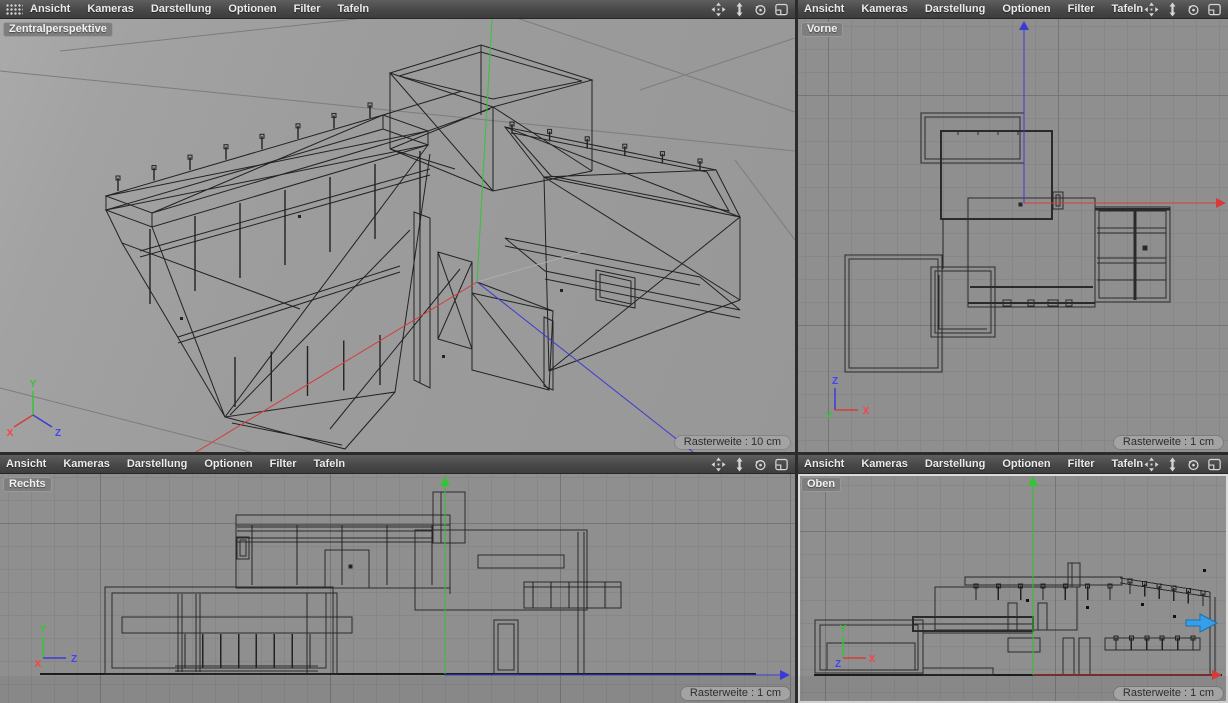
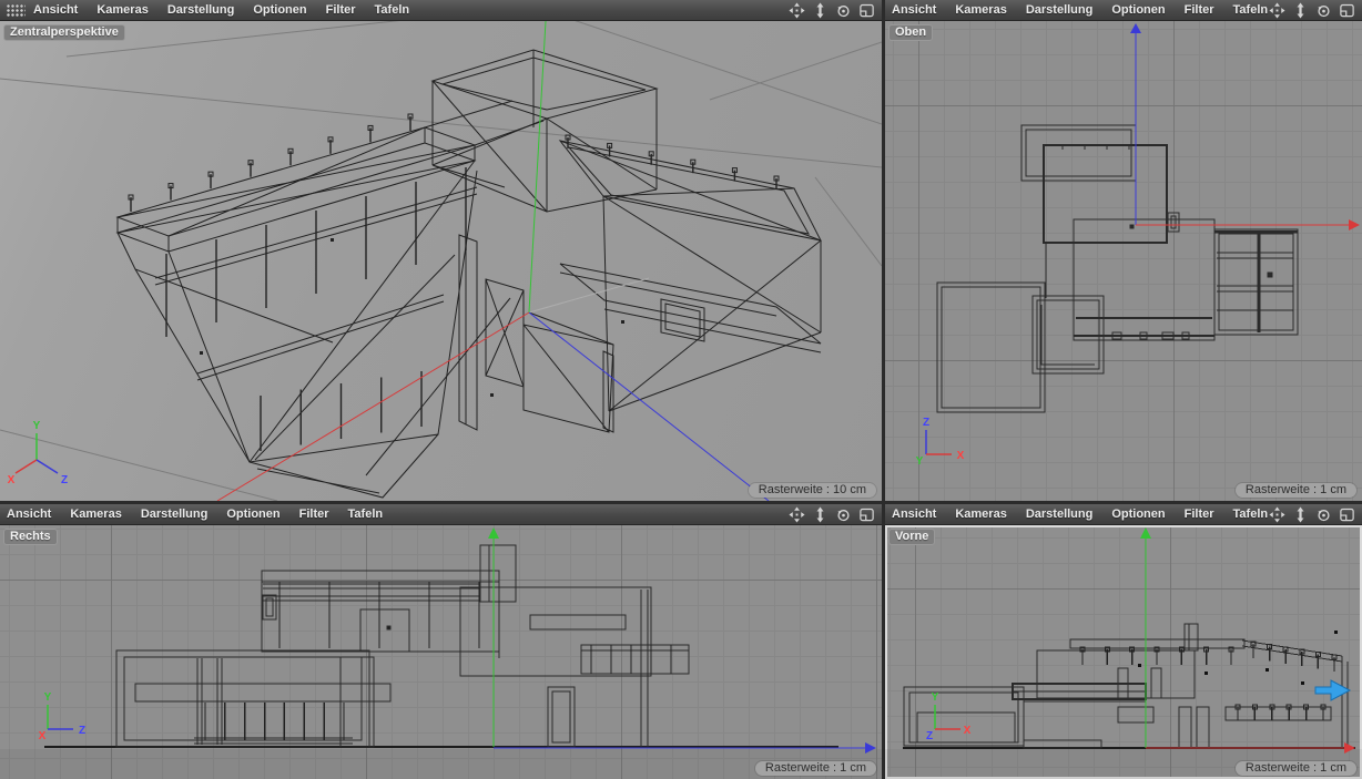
  Ansicht
  Kameras
  Darstellung
  Optionen
  Filter
  Tafeln
  Y
  X
  Z
  Zentralperspektive
  Rasterweite : 10 cm
  Ansicht
  Kameras
  Darstellung
  Optionen
  Filter
  Tafeln
  Z
  X
  Y
- Vorne
+ Oben
  Rasterweite : 1 cm
  Ansicht
  Kameras
  Darstellung
  Optionen
  Filter
  Tafeln
  Y
  Z
  X
  Rechts
  Rasterweite : 1 cm
  Ansicht
  Kameras
  Darstellung
  Optionen
  Filter
  Tafeln
  Y
  X
  Z
- Oben
+ Vorne
  Rasterweite : 1 cm
